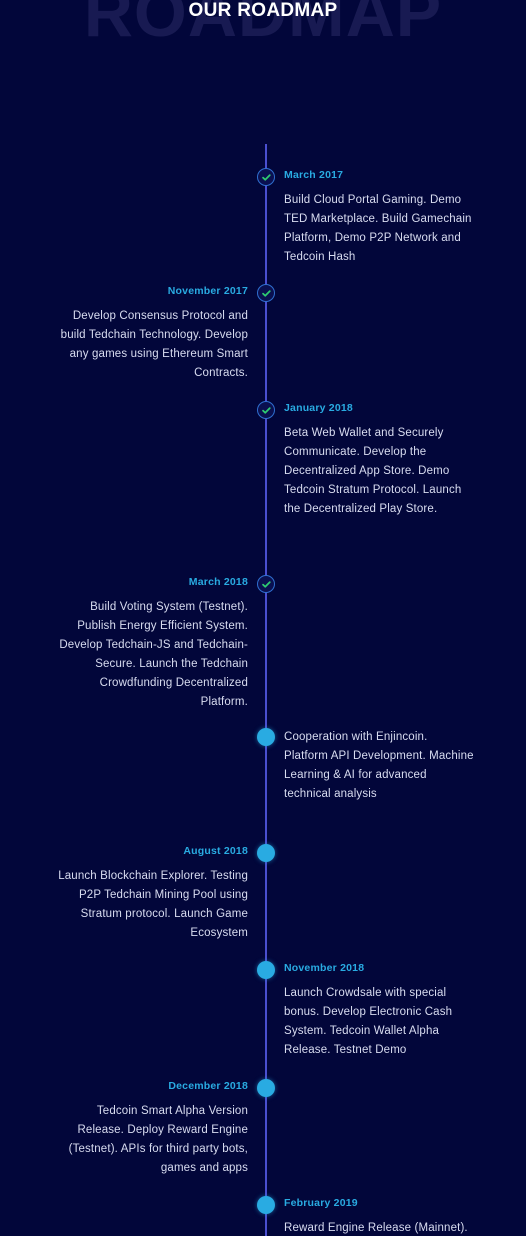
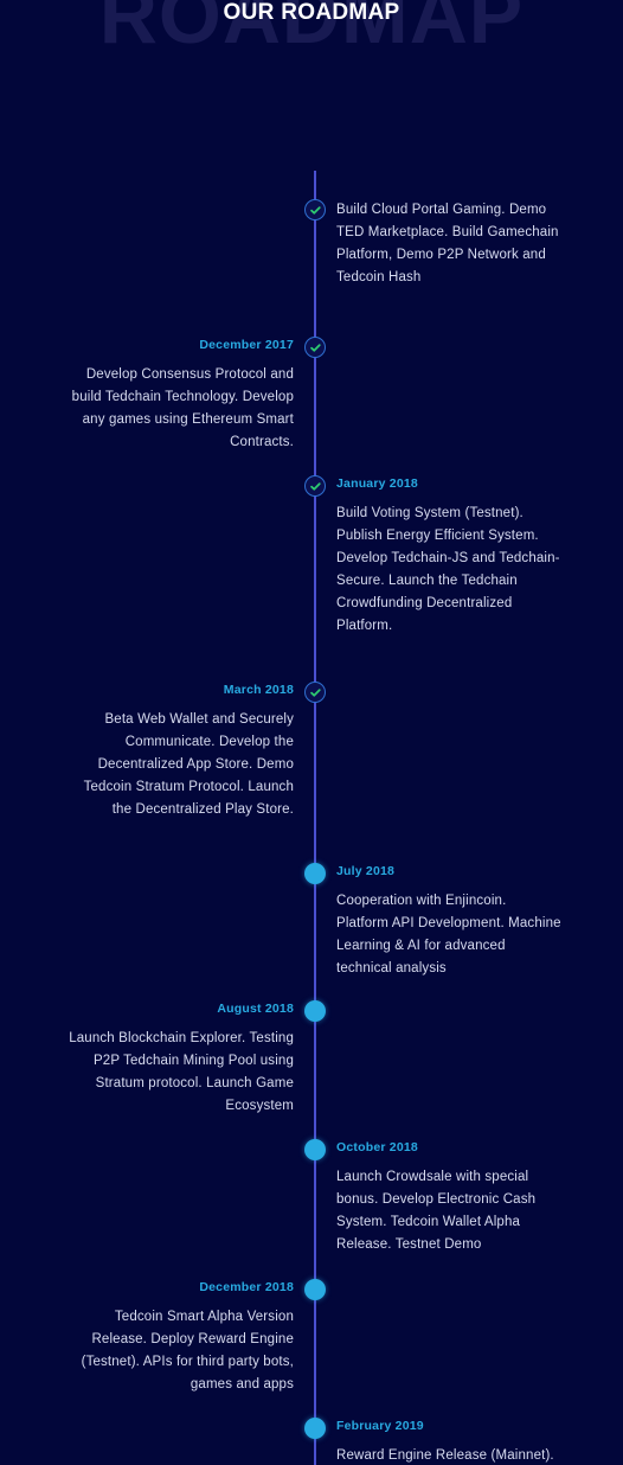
  ROADMAP
  OUR ROADMAP
- March 2017
  Build Cloud Portal Gaming. Demo TED Marketplace. Build Gamechain Platform, Demo P2P Network and Tedcoin Hash
- November 2017
+ December 2017
  Develop Consensus Protocol and build Tedchain Technology. Develop any games using Ethereum Smart Contracts.
  January 2018
- Beta Web Wallet and Securely Communicate. Develop the Decentralized App Store. Demo Tedcoin Stratum Protocol. Launch the Decentralized Play Store.
+ Build Voting System (Testnet). Publish Energy Efficient System. Develop Tedchain-JS and Tedchain-Secure. Launch the Tedchain Crowdfunding Decentralized Platform.
  March 2018
- Build Voting System (Testnet). Publish Energy Efficient System. Develop Tedchain-JS and Tedchain-Secure. Launch the Tedchain Crowdfunding Decentralized Platform.
+ Beta Web Wallet and Securely Communicate. Develop the Decentralized App Store. Demo Tedcoin Stratum Protocol. Launch the Decentralized Play Store.
+ July 2018
  Cooperation with Enjincoin. Platform API Development. Machine Learning & AI for advanced technical analysis
  August 2018
  Launch Blockchain Explorer. Testing P2P Tedchain Mining Pool using Stratum protocol. Launch Game Ecosystem
- November 2018
+ October 2018
  Launch Crowdsale with special bonus. Develop Electronic Cash System. Tedcoin Wallet Alpha Release. Testnet Demo
  December 2018
  Tedcoin Smart Alpha Version Release. Deploy Reward Engine (Testnet). APIs for third party bots, games and apps
  February 2019
